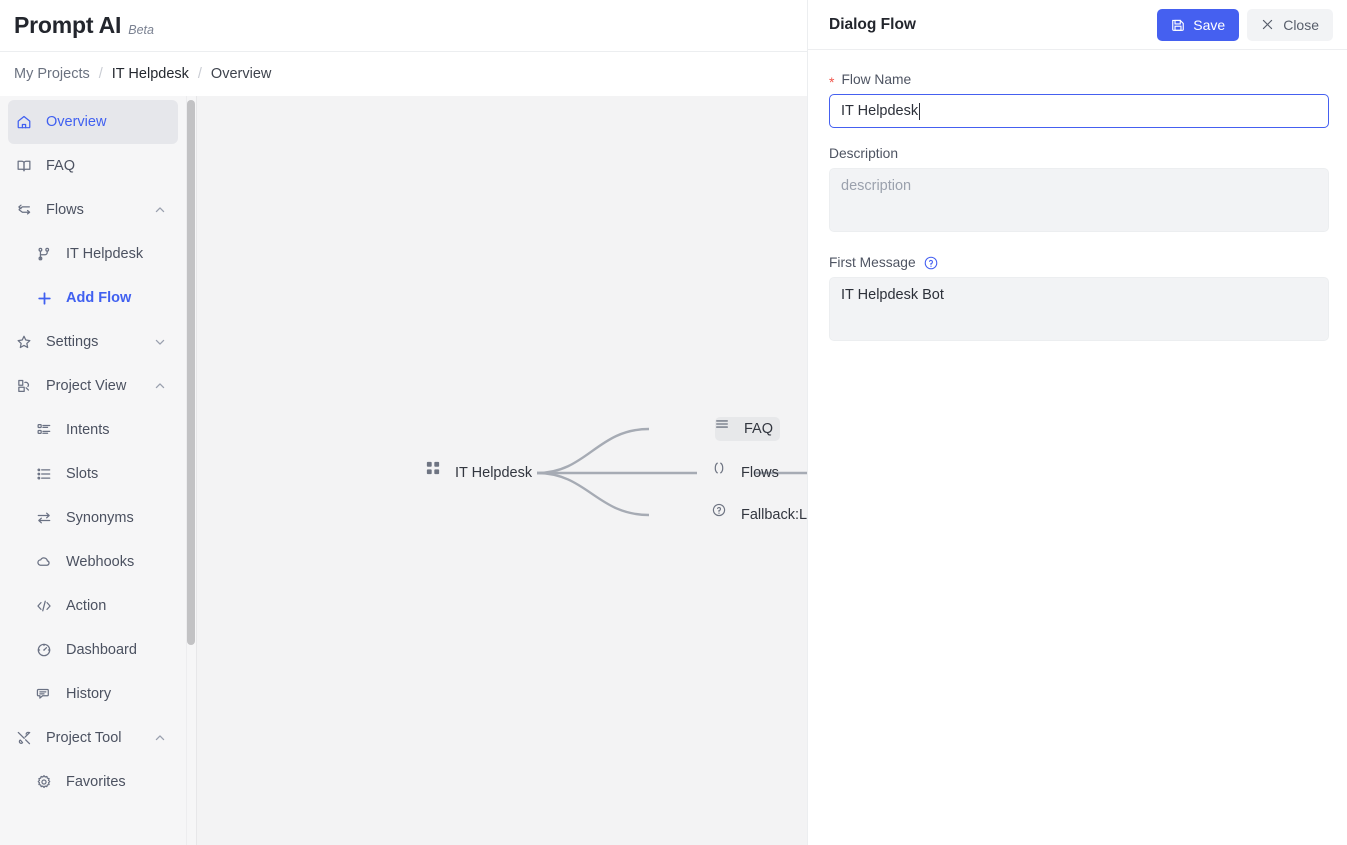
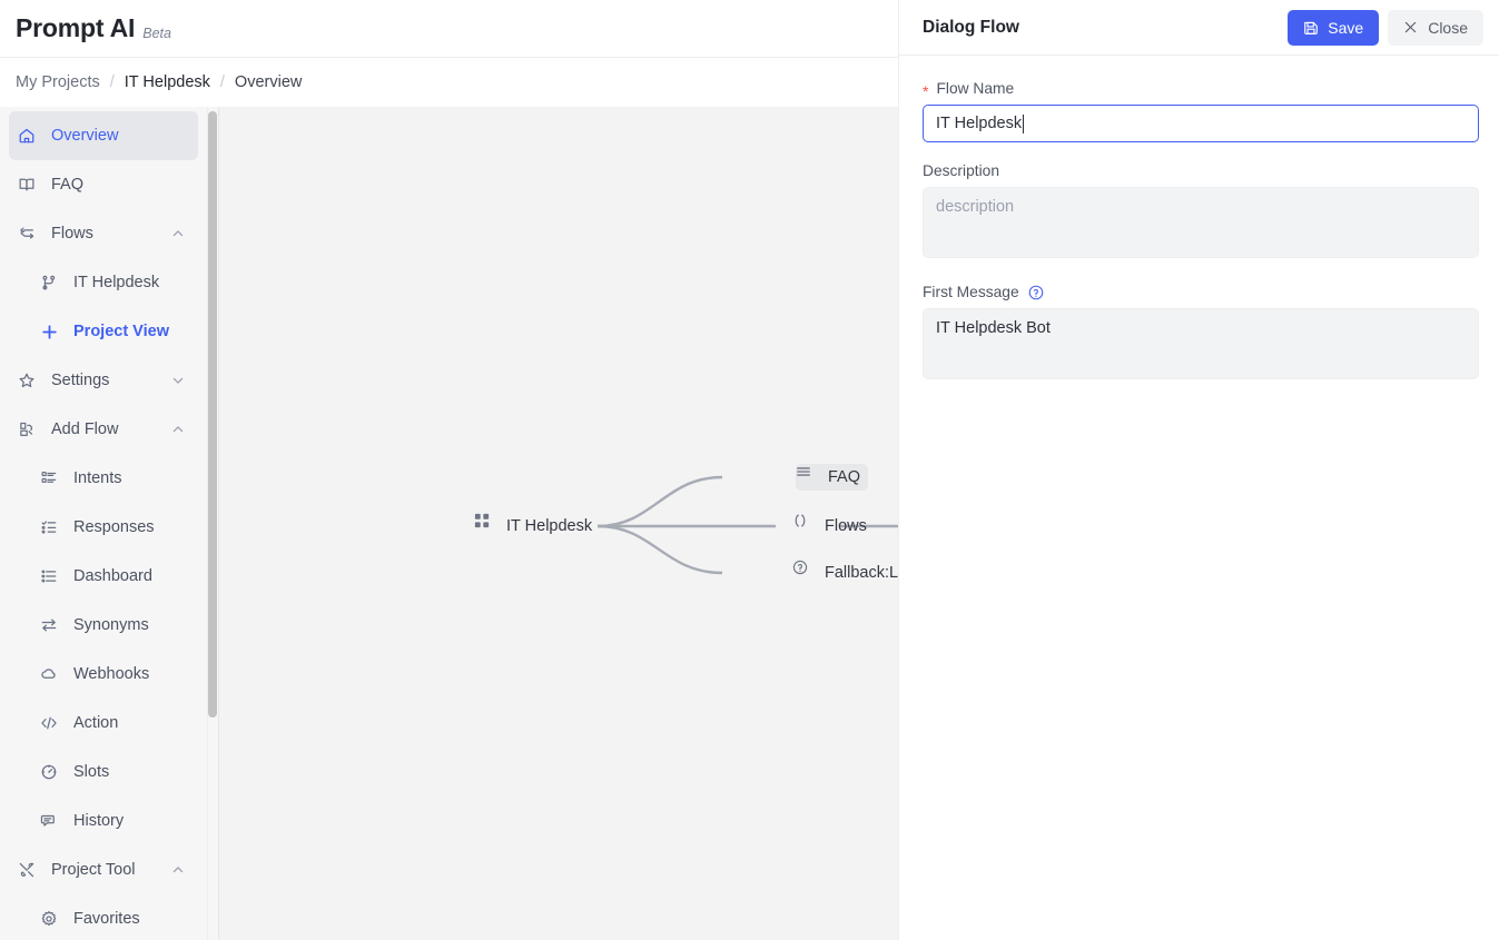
  Prompt AI
  Beta
  My Projects
  /
  IT Helpdesk
  /
  Overview
  Overview
  FAQ
  Flows
  IT Helpdesk
- Add Flow
+ Project View
  Settings
- Project View
+ Add Flow
  Intents
+ Responses
- Slots
+ Dashboard
  Synonyms
  Webhooks
  Action
- Dashboard
+ Slots
  History
  Project Tool
  Favorites
  IT Helpdesk
  FAQ
  Flows
  Fallback:L
  Dialog Flow
  Save
  Close
  *
  Flow Name
  IT Helpdesk
  Description
  description
  First Message
  IT Helpdesk Bot
